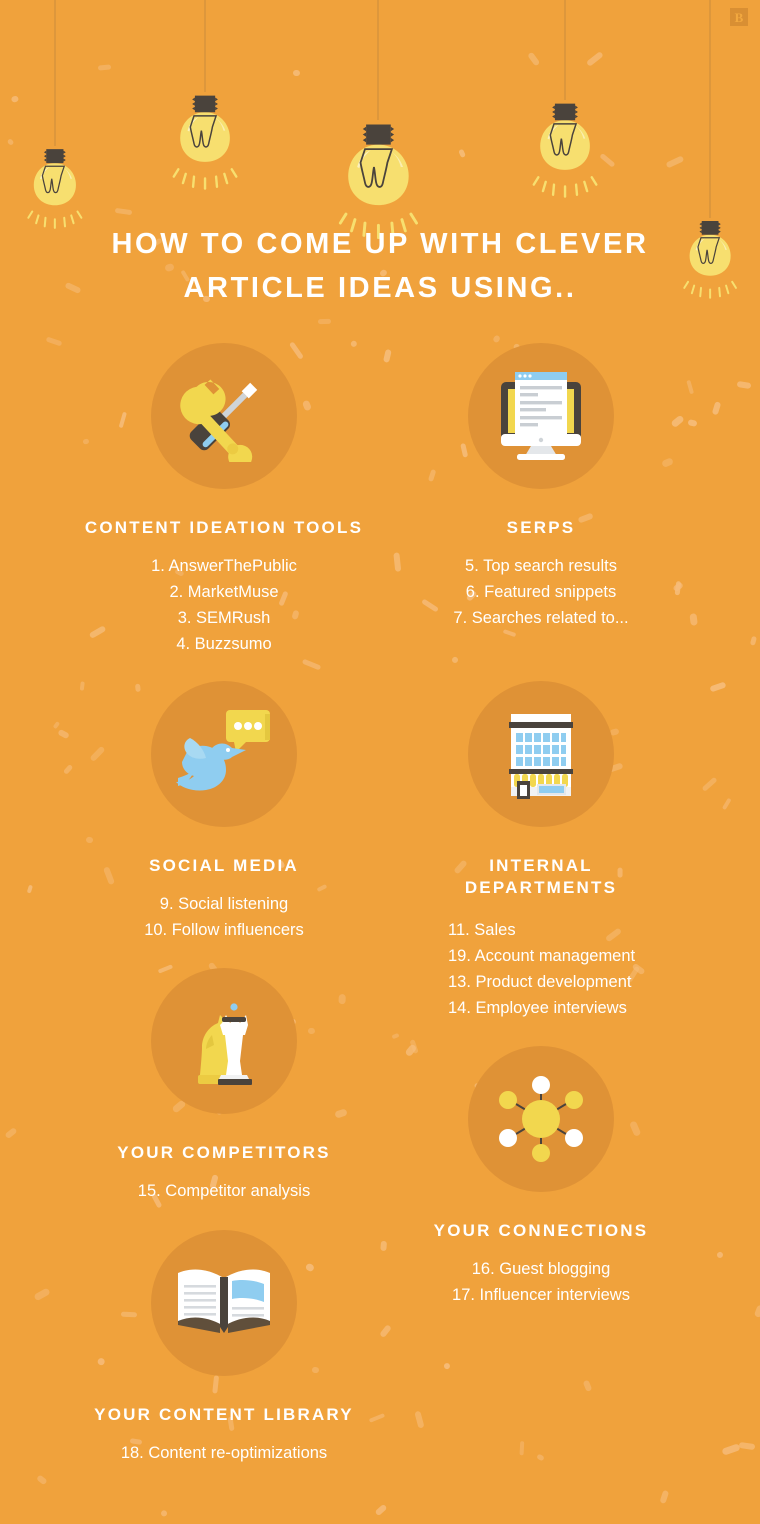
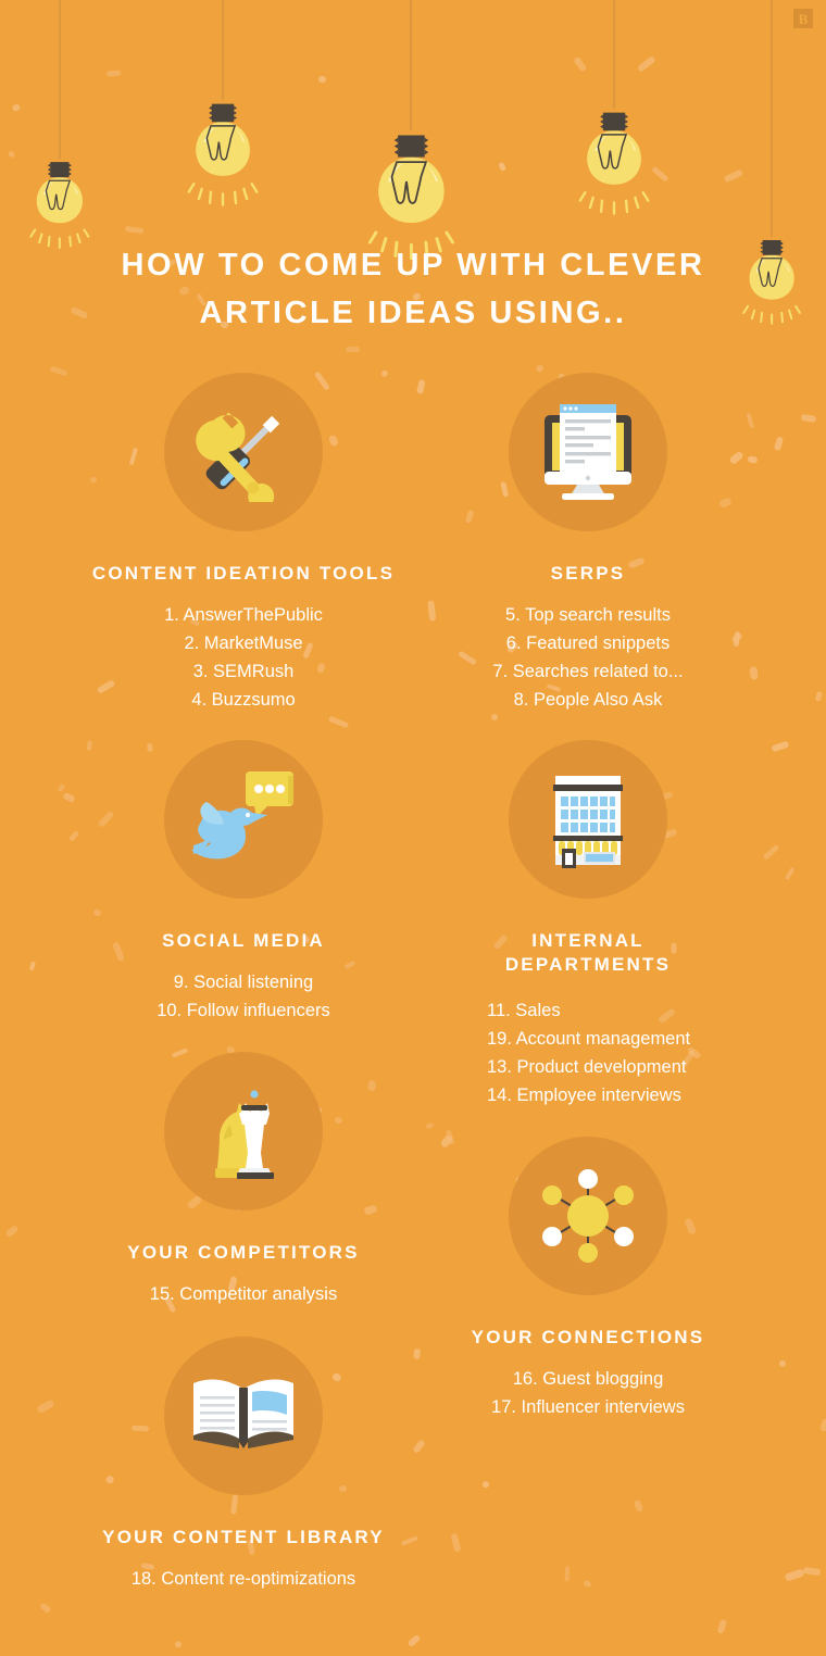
  B
  HOW TO COME UP WITH CLEVER
  ARTICLE IDEAS USING..
  CONTENT IDEATION TOOLS
  1. AnswerThePublic
  2. MarketMuse
  3. SEMRush
  4. Buzzsumo
  SERPS
  5. Top search results
  6. Featured snippets
  7. Searches related to...
+ 8. People Also Ask
  SOCIAL MEDIA
  9. Social listening
  10. Follow influencers
  INTERNAL
  DEPARTMENTS
  11. Sales
  19. Account management
  13. Product development
  14. Employee interviews
  YOUR COMPETITORS
  15. Competitor analysis
  YOUR CONNECTIONS
  16. Guest blogging
  17. Influencer interviews
  YOUR CONTENT LIBRARY
  18. Content re-optimizations
